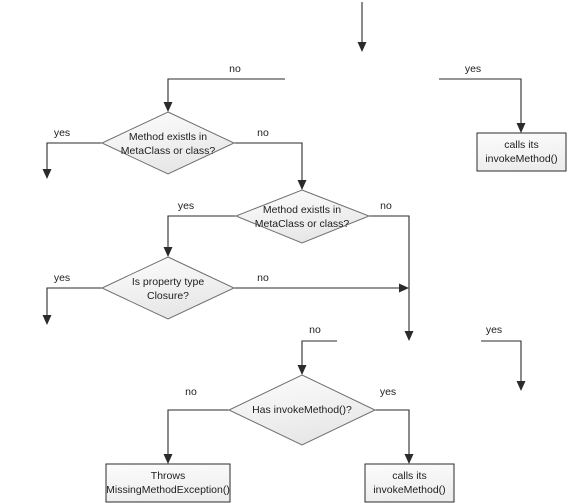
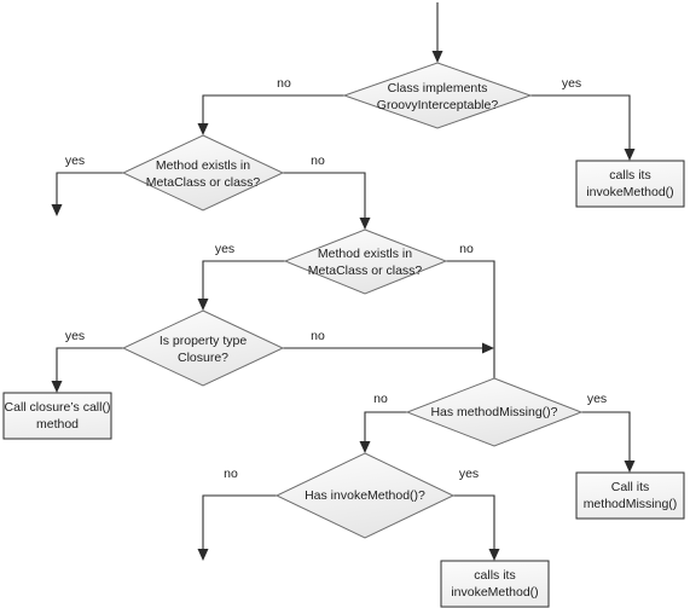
  no
  yes
  yes
  no
  yes
  no
  yes
  no
  no
  yes
  no
  yes
+ Class implements
+ GroovyInterceptable?
  calls its
  invokeMethod()
  Method existls in
  MetaClass or class?
  Method existls in
  MetaClass or class?
  Is property type
  Closure?
+ Call closure’s call()
+ method
+ Has methodMissing()?
+ Call its
+ methodMissing()
  Has invokeMethod()?
- Throws
- MissingMethodException()
  calls its
  invokeMethod()
